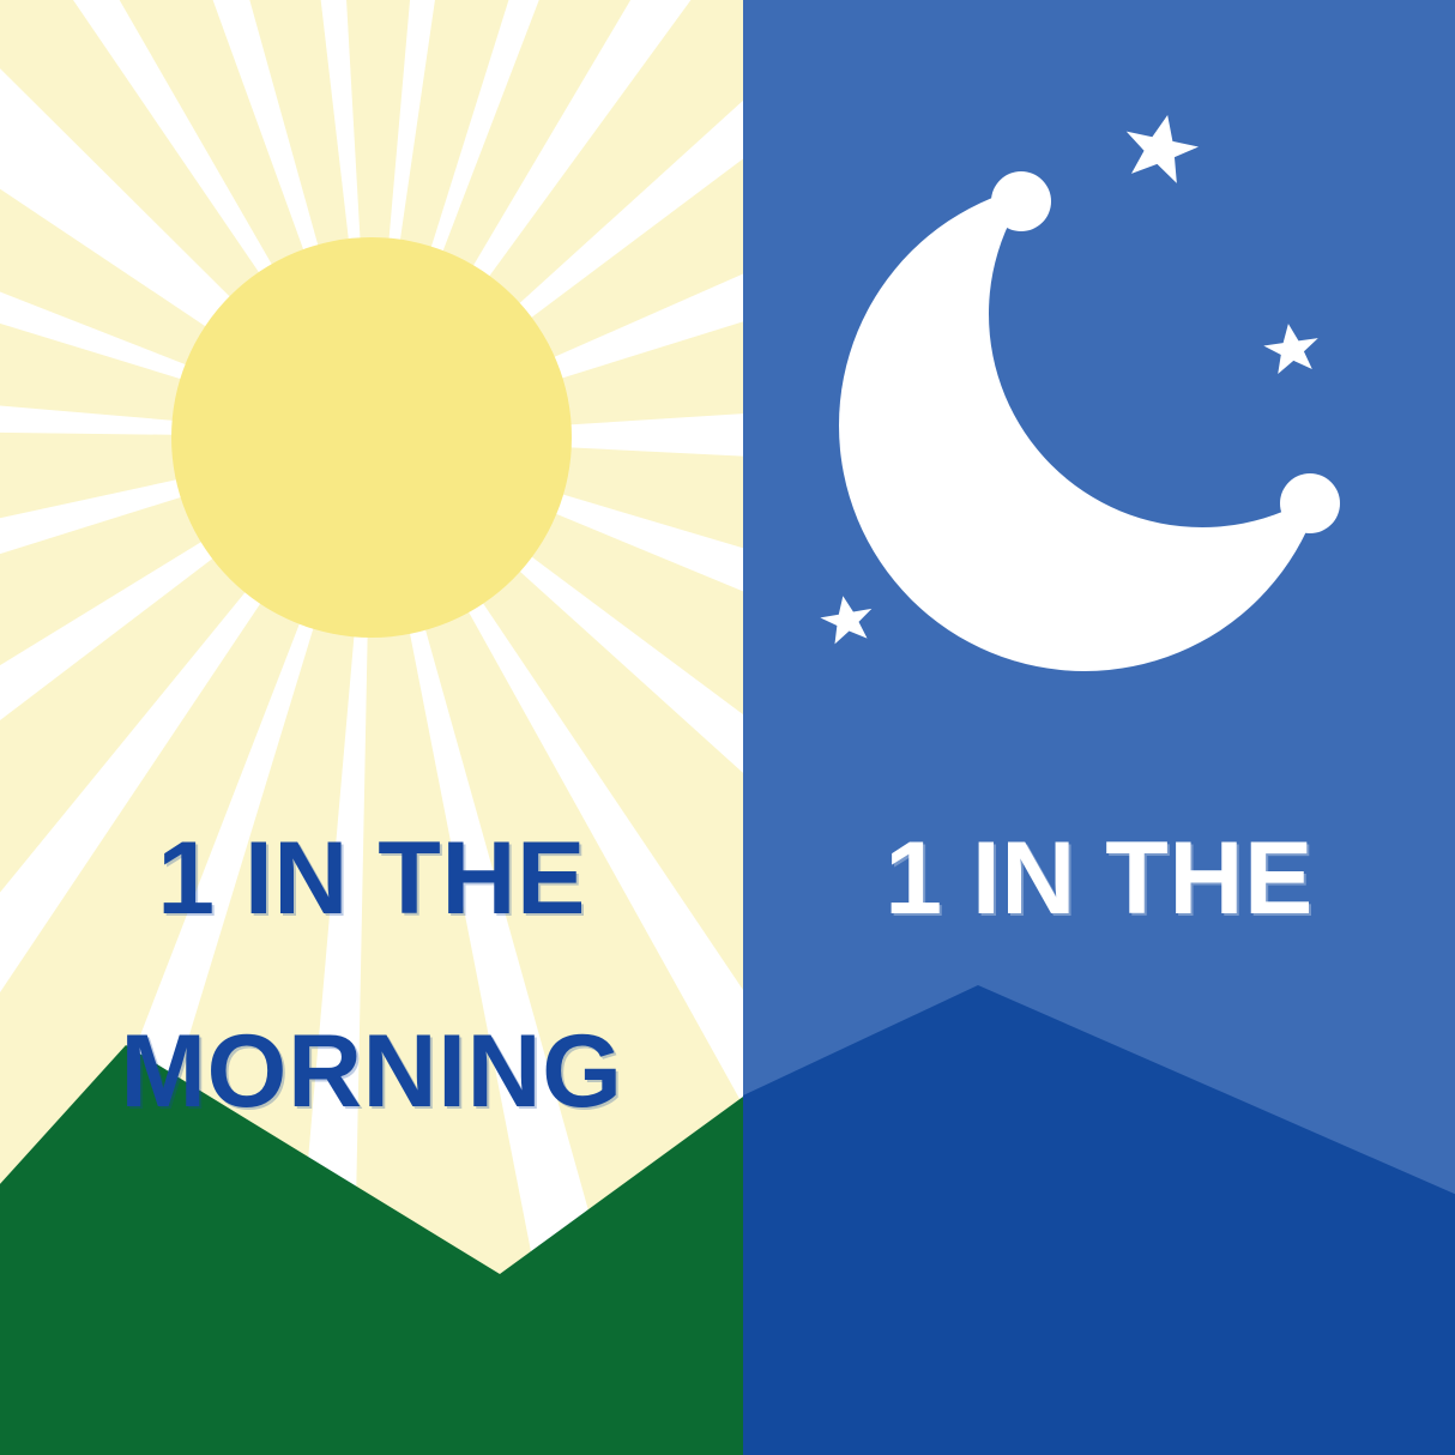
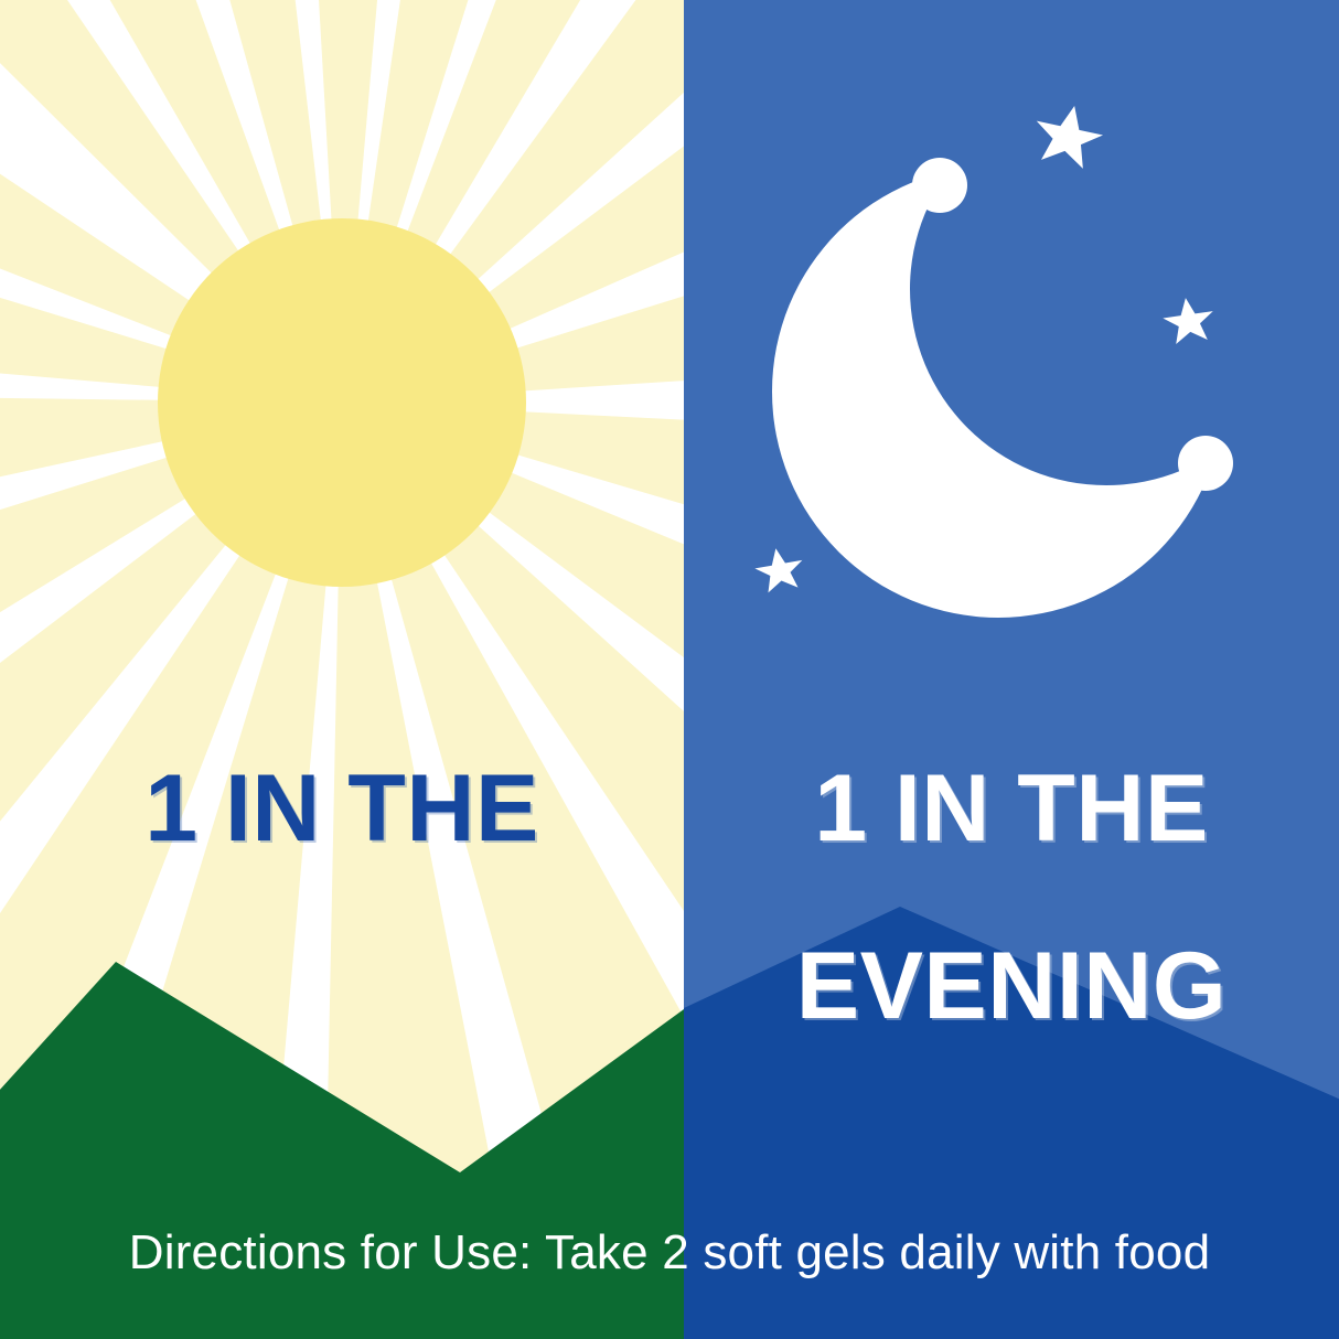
  1 IN THE
- MORNING
  1 IN THE
+ EVENING
+ Directions for Use: Take 2 soft gels daily with food
